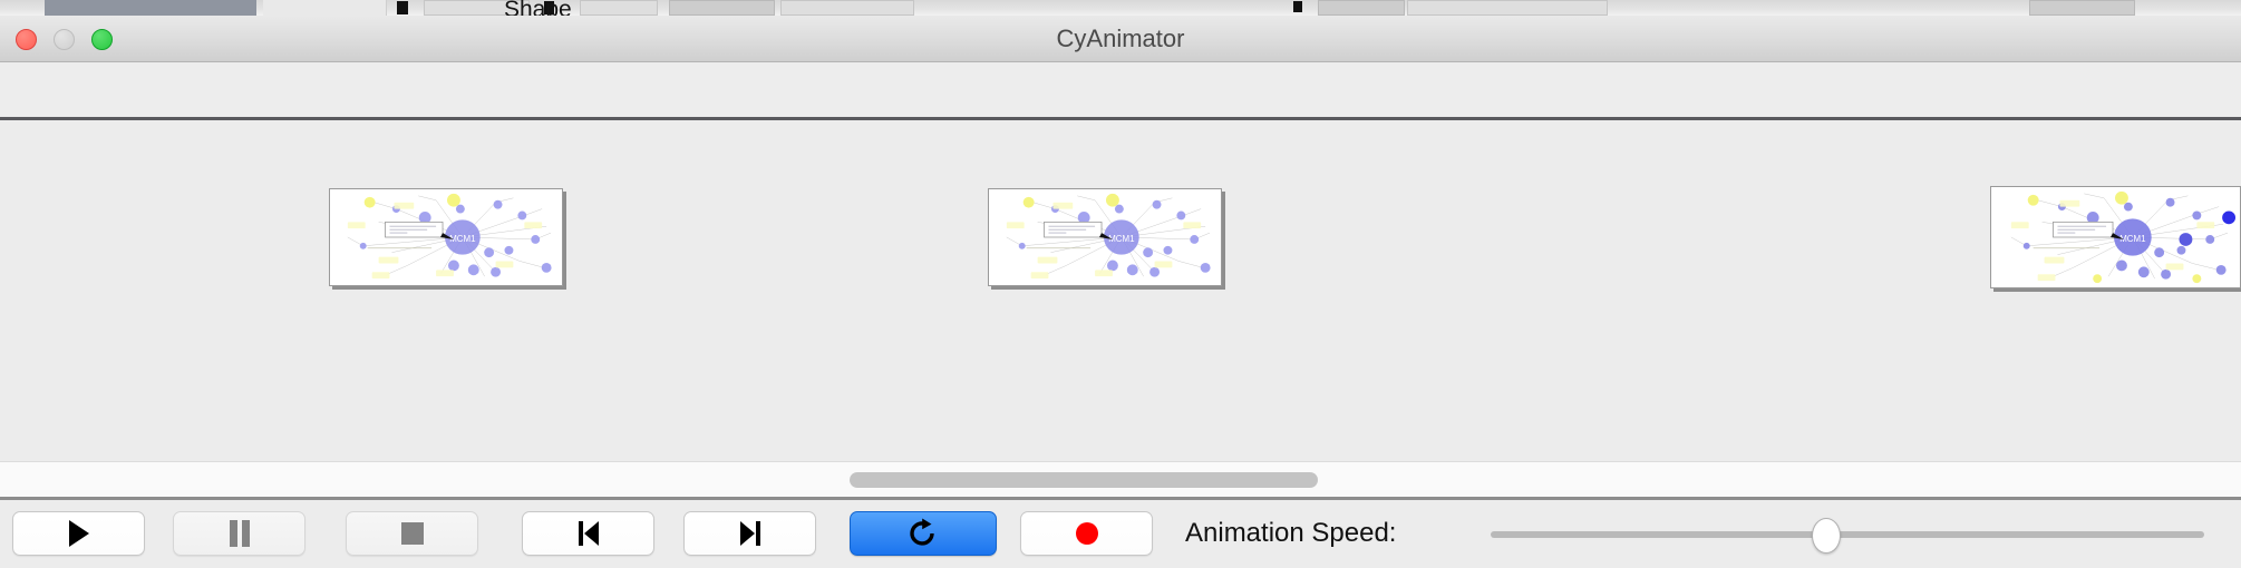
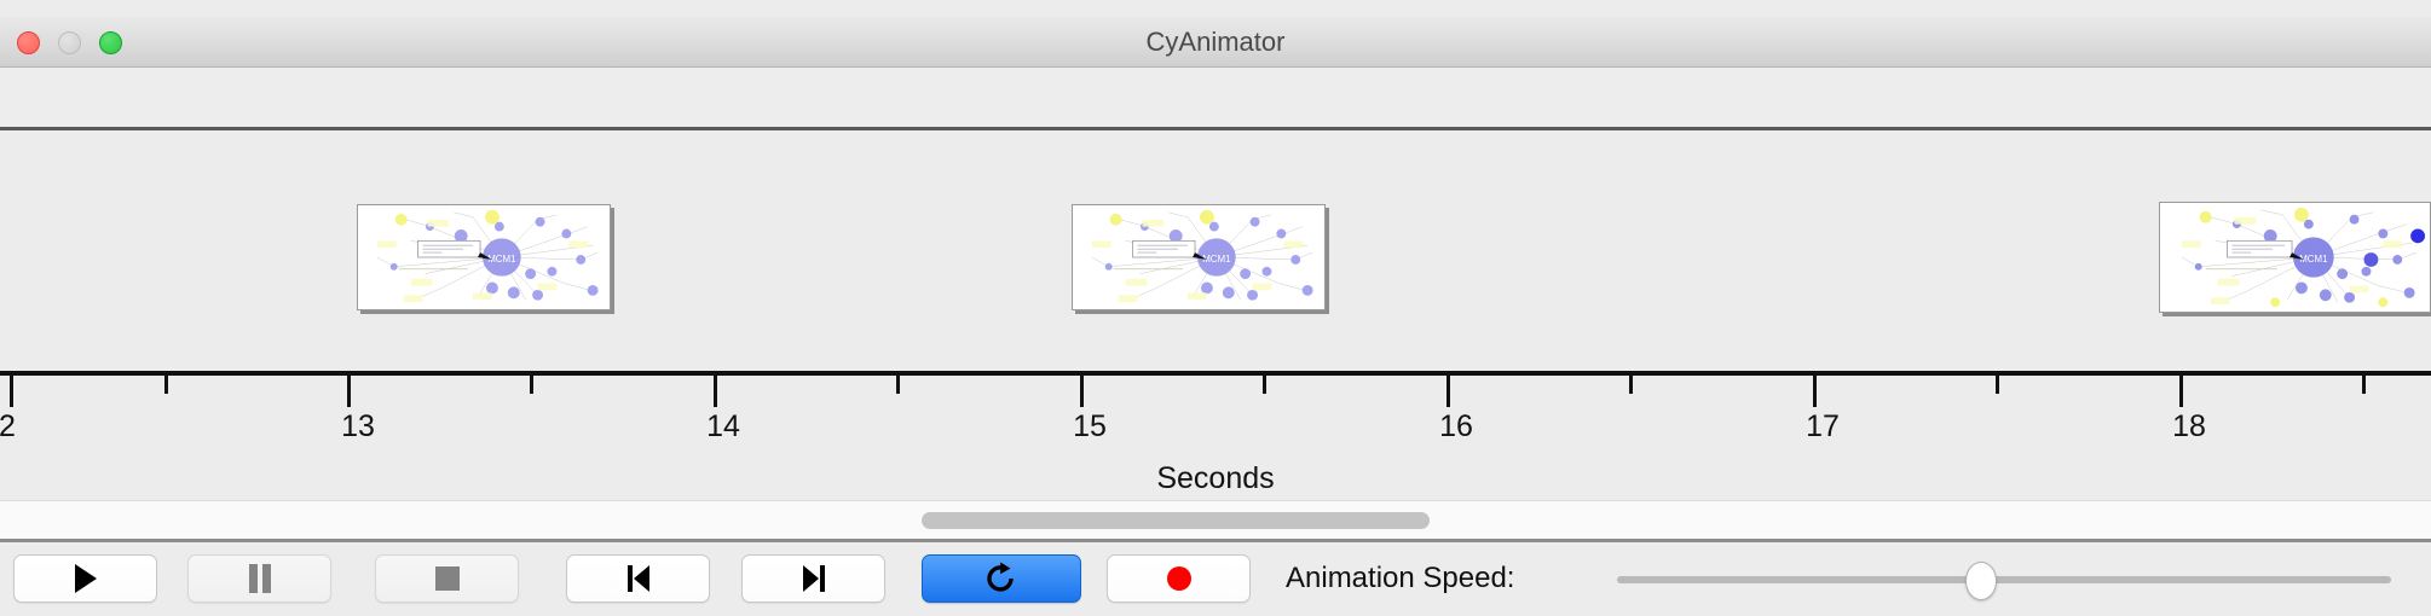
- Shape
  CyAnimator
  MCM1
  MCM1
  MCM1
+ 2
+ 13
+ 14
+ 15
+ 16
+ 17
+ 18
+ Seconds
  Animation Speed:
